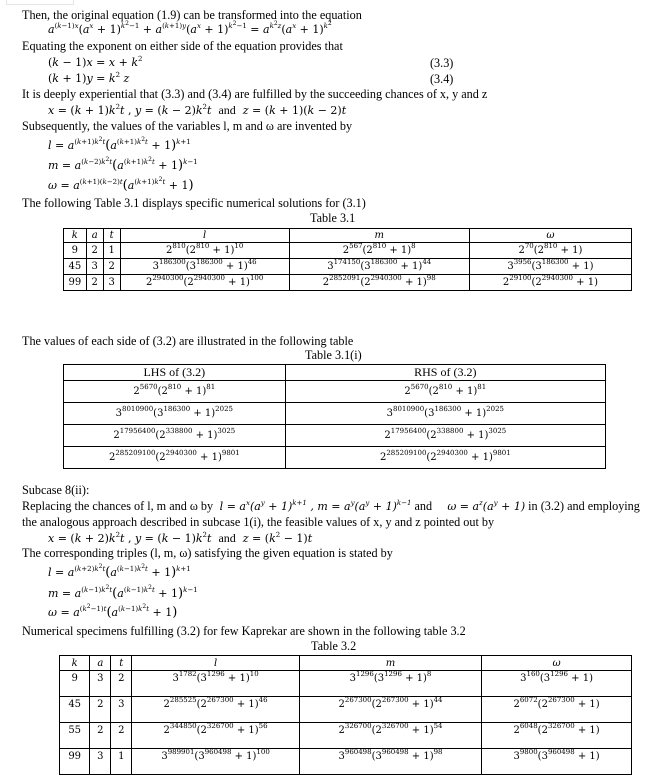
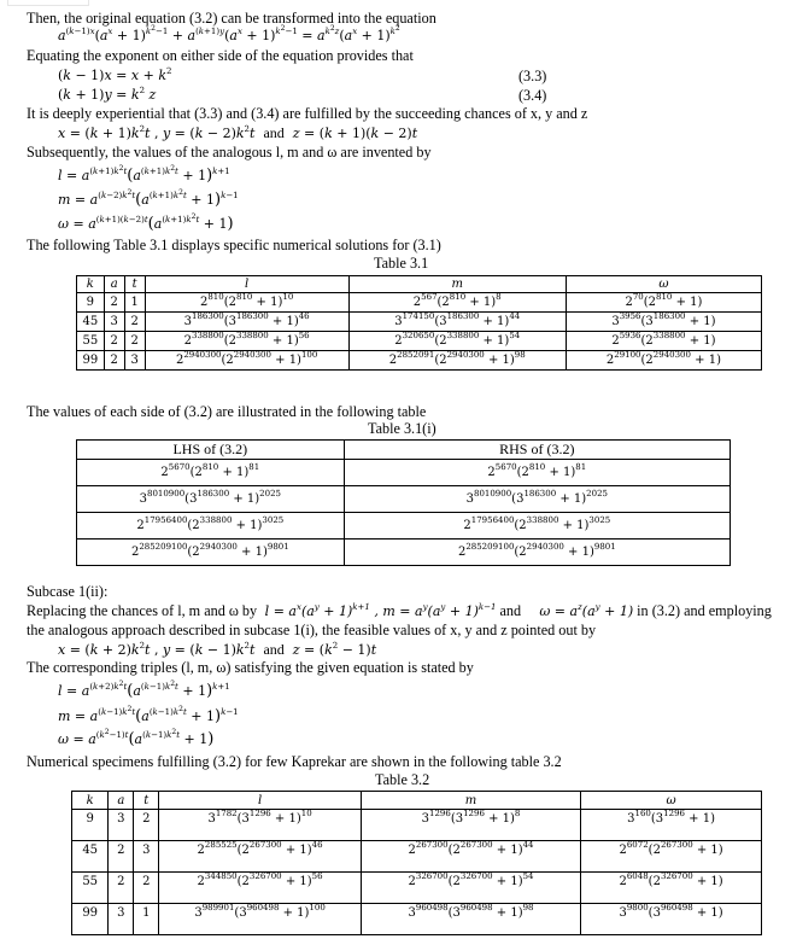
- Then, the original equation (1.9) can be transformed into the equation
+ Then, the original equation (3.2) can be transformed into the equation
  a(k−1)x(ax + 1)k −1 + a(k+1)y(ax + 1)k −1 = ak z(ax + 1)k
  Equating the exponent on either side of the equation provides that
  (k − 1)x = x + k2
  (3.3)
  (k + 1)y = k2 z
  (3.4)
  It is deeply experiential that (3.3) and (3.4) are fulfilled by the succeeding chances of x, y and z
  x = (k + 1)k2t , y = (k − 2)k2t and z = (k + 1)(k − 2)t
- Subsequently, the values of the variables l, m and ω are invented by
+ Subsequently, the values of the analogous l, m and ω are invented by
  l = a(k+1)k t(a(k+1)k t + 1)k+1
  m = a(k−2)k t(a(k+1)k t + 1)k−1
  ω = a(k+1)(k−2)t(a(k+1)k t + 1)
  The following Table 3.1 displays specific numerical solutions for (3.1)
  Table 3.1
  k	a	t	l	m	ω
  9	2	1	2810(2810 + 1)10	2567(2810 + 1)8	270(2810 + 1)
  45	3	2	3186300(3186300 + 1)46	3174150(3186300 + 1)44	33956(3186300 + 1)
+ 55	2	2	2338800(2338800 + 1)56	2320650(2338800 + 1)54	25936(2338800 + 1)
  99	2	3	22940300(22940300 + 1)100	22852091(22940300 + 1)98	229100(22940300 + 1)
  The values of each side of (3.2) are illustrated in the following table
  Table 3.1(i)
  LHS of (3.2)	RHS of (3.2)
  25670(2810 + 1)81	25670(2810 + 1)81
  38010900(3186300 + 1)2025	38010900(3186300 + 1)2025
  217956400(2338800 + 1)3025	217956400(2338800 + 1)3025
  2285209100(22940300 + 1)9801	2285209100(22940300 + 1)9801
- Subcase 8(ii):
+ Subcase 1(ii):
  Replacing the chances of l, m and ω by l = ax(ay + 1)k+1 , m = ay(ay + 1)k−1 and ω = az(ay + 1) in (3.2) and employing
  the analogous approach described in subcase 1(i), the feasible values of x, y and z pointed out by
  x = (k + 2)k2t , y = (k − 1)k2t and z = (k2 − 1)t
  The corresponding triples (l, m, ω) satisfying the given equation is stated by
  l = a(k+2)k t(a(k−1)k t + 1)k+1
  m = a(k−1)k t(a(k−1)k t + 1)k−1
  ω = a(k −1)t(a(k−1)k t + 1)
  Numerical specimens fulfilling (3.2) for few Kaprekar are shown in the following table 3.2
  Table 3.2
  k	a	t	l	m	ω
  9	3	2	31782(31296 + 1)10	31296(31296 + 1)8	3160(31296 + 1)
  45	2	3	2285525(2267300 + 1)46	2267300(2267300 + 1)44	26072(2267300 + 1)
  55	2	2	2344850(2326700 + 1)56	2326700(2326700 + 1)54	26048(2326700 + 1)
  99	3	1	3989901(3960498 + 1)100	3960498(3960498 + 1)98	39800(3960498 + 1)
